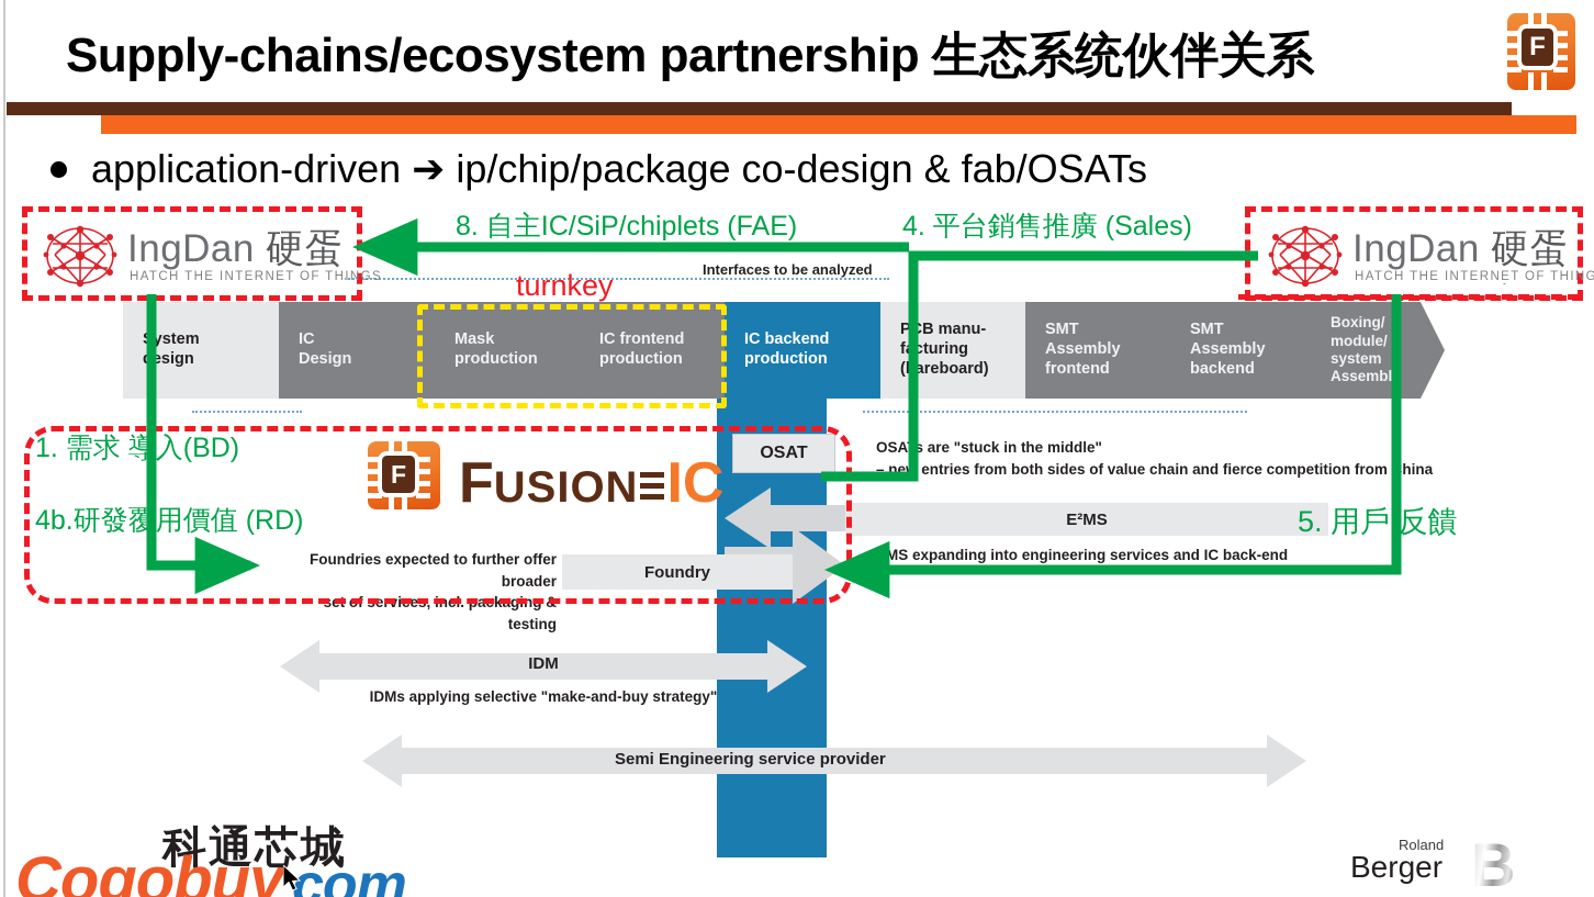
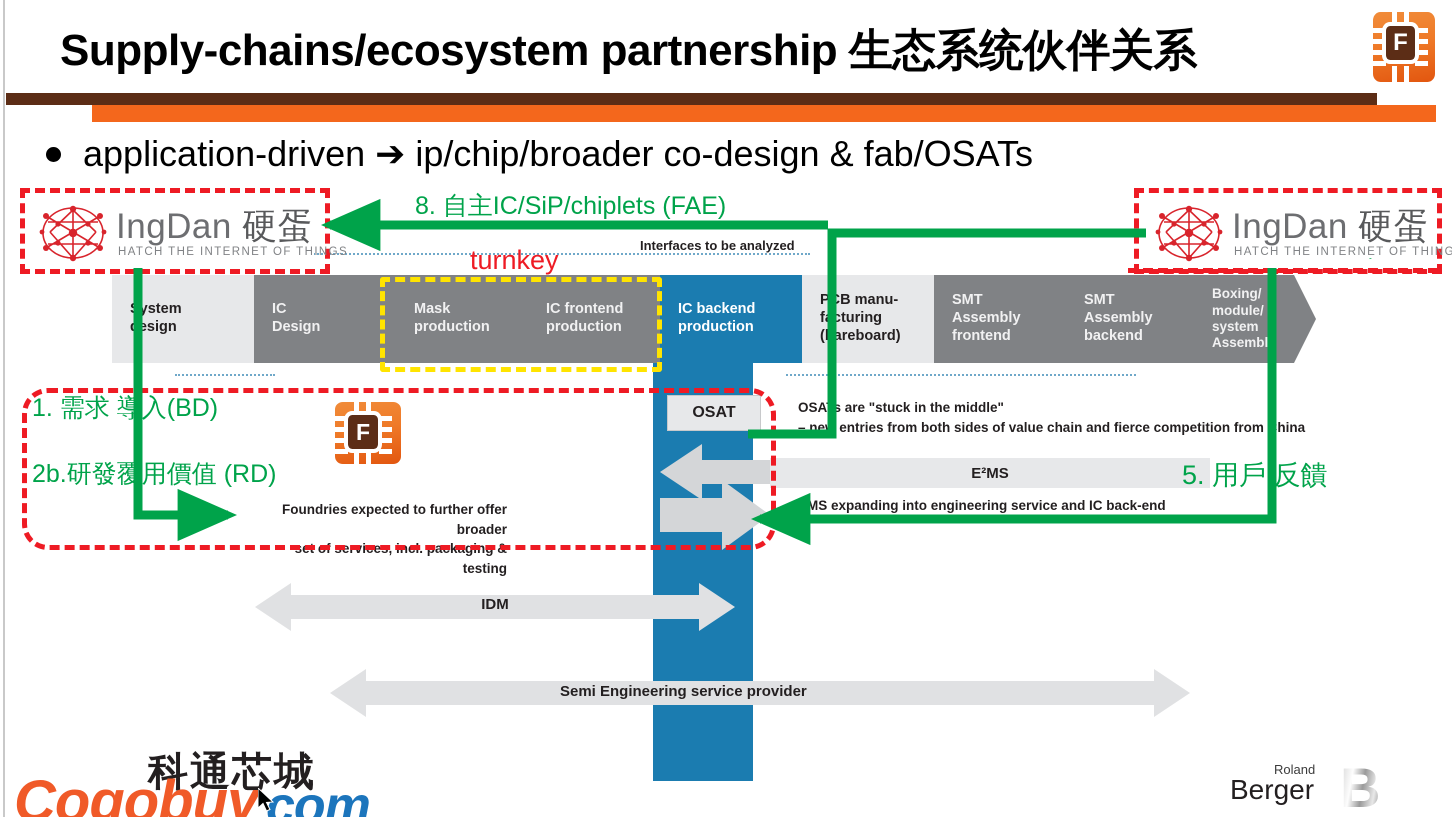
  Supply-chains/ecosystem partnership 生态系统伙伴关系
  F
- application-driven ➔ ip/chip/package co-design & fab/OSATs
+ application-driven ➔ ip/chip/broader co-design & fab/OSATs
  ystem
  esign
  IC
  Design
  Mask
  production
  IC frontend
  production
  IC backend
  production
  PB manu‑
  fcturing
  (areboard)
  SMT
  Assembly
  frontend
  SMT
  Assembly
  backend
  Boxing/
  module/
  system
  Assembl
  Interfaces to be analyzed
  OSAT
  OSAs are "stuck in the middle"
  – ne entries from both sides of value chain and fierce competition fromhina
  E²MS
- EMS expanding into engineering services and IC back-end
+ EMS expanding into engineering service and IC back-end
- Foundry
  Foundries expected to further offer broader
  set of services, incl. packaging & testing
  IDM
- IDMs applying selective "make-and-buy strategy"
  Semi Engineering service provider
  F
- FUSION IC
  turnkey
  8. 自主IC/SiP/chiplets (FAE)
- 4. 平台銷售推廣 (Sales)
  1. 需求 導入(BD)
- 4b.研發覆用價值 (RD)
+ 2b.研發覆用價值 (RD)
  5. 用戶 反饋
  IngDan 硬蛋
  HATCH THE INTERNET OF THINGS
  IngDan 硬蛋
  HATCH THE INTERNET OF THING
  科通芯城
  Cogobuy
  com
  Roland
  Berger
  B
